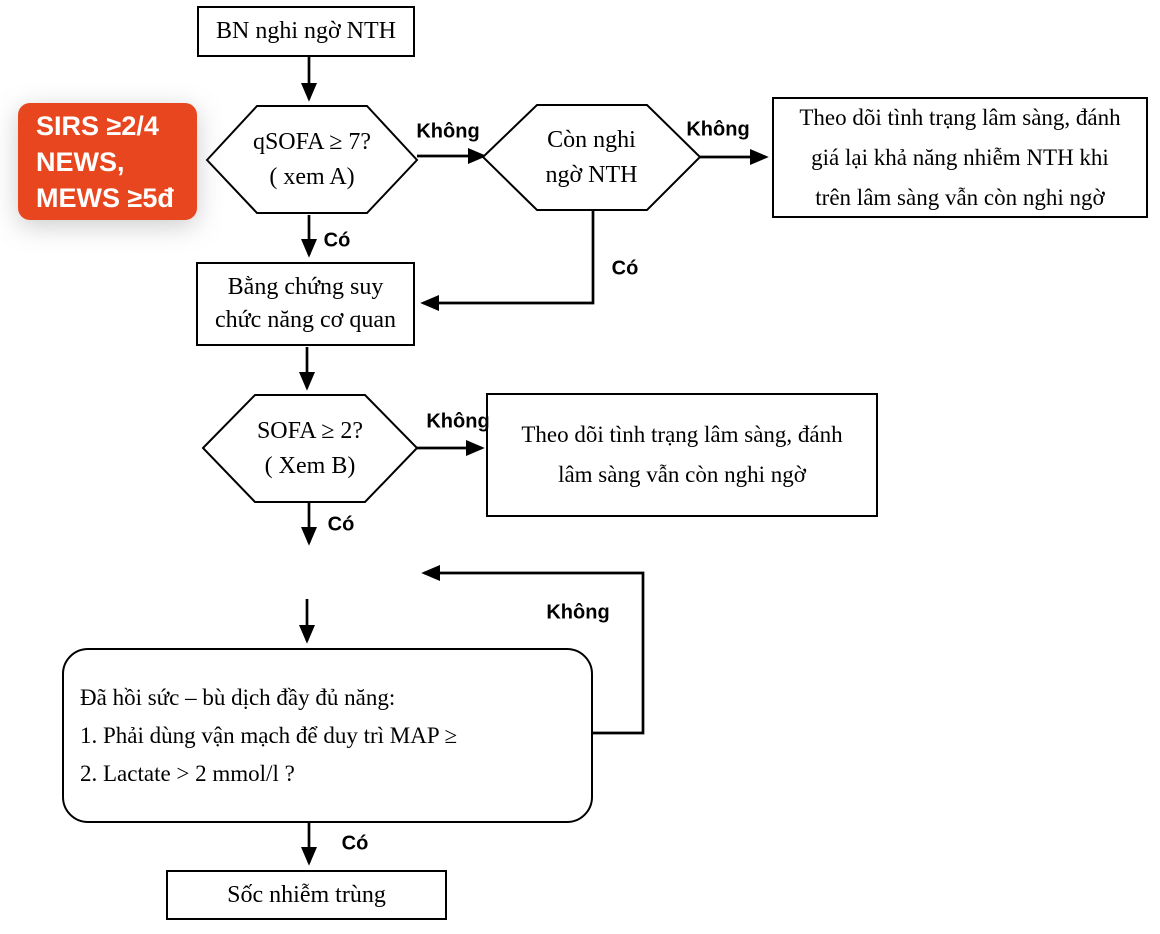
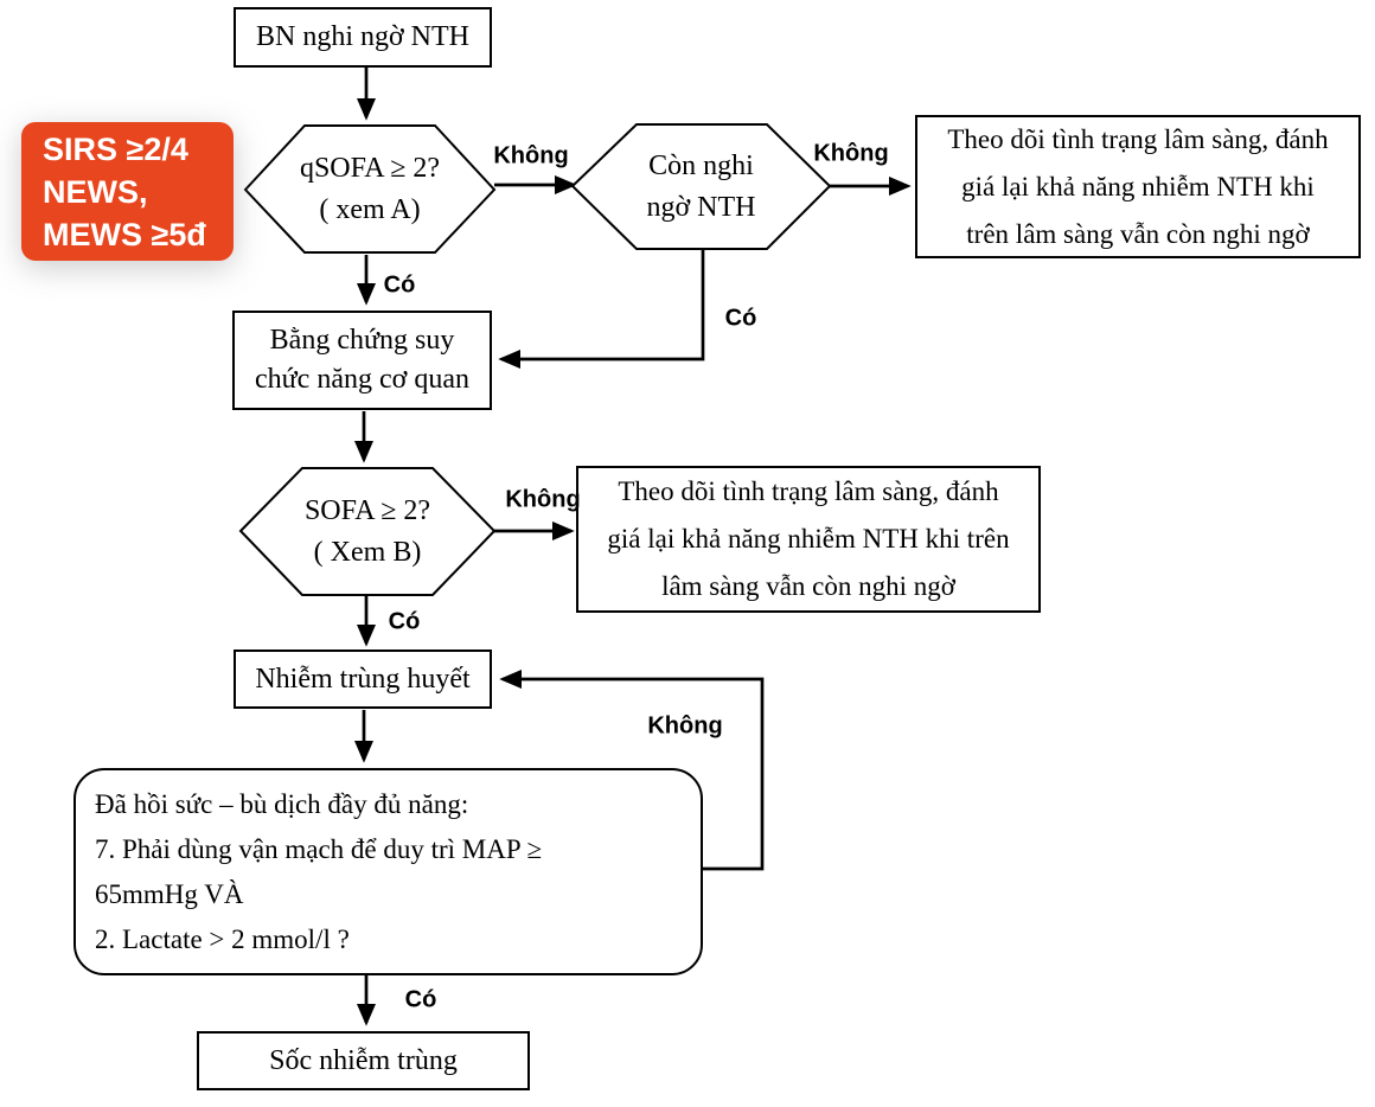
  SIRS ≥2/4
  NEWS,
  MEWS ≥5đ
  BN nghi ngờ NTH
  Theo dõi tình trạng lâm sàng, đánh
  giá lại khả năng nhiễm NTH khi
  trên lâm sàng vẫn còn nghi ngờ
  Bằng chứng suy
  chức năng cơ quan
  Theo dõi tình trạng lâm sàng, đánh
+ giá lại khả năng nhiễm NTH khi trên
  lâm sàng vẫn còn nghi ngờ
+ Nhiễm trùng huyết
  Đã hồi sức – bù dịch đầy đủ năng:
- 1. Phải dùng vận mạch để duy trì MAP ≥
+ 7. Phải dùng vận mạch để duy trì MAP ≥
+ 65mmHg VÀ
  2. Lactate > 2 mmol/l ?
  Sốc nhiễm trùng
- qSOFA ≥ 7?
+ qSOFA ≥ 2?
  ( xem A)
  Còn nghi
  ngờ NTH
  SOFA ≥ 2?
  ( Xem B)
  Không
  Không
  Có
  Có
  Không
  Có
  Không
  Có
